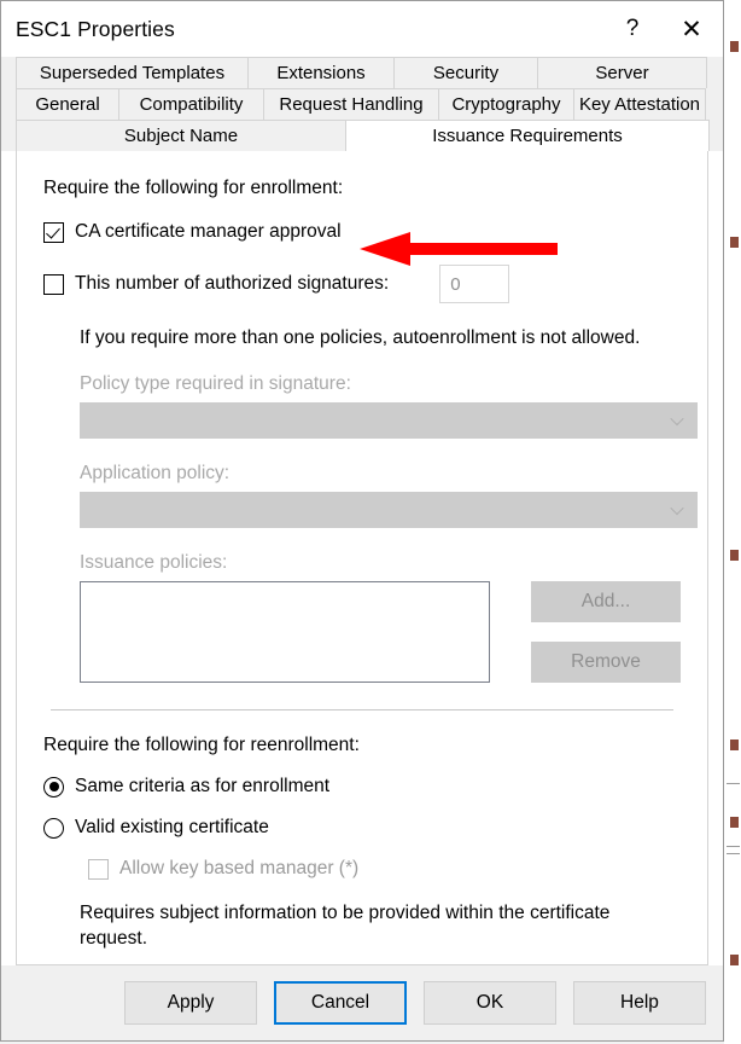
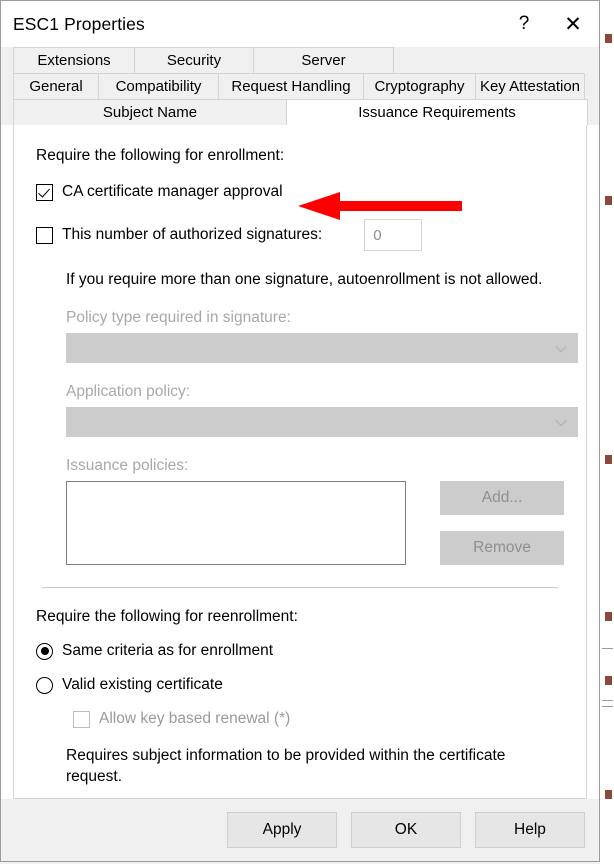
  ESC1 Properties
  ?
  ✕
- Superseded Templates
  Extensions
  Security
  Server
  General
  Compatibility
  Request Handling
  Cryptography
  Key Attestation
  Subject Name
  Issuance Requirements
  Require the following for enrollment:
  CA certificate manager approval
  This number of authorized signatures:
  0
- If you require more than one policies, autoenrollment is not allowed.
+ If you require more than one signature, autoenrollment is not allowed.
  Policy type required in signature:
  Application policy:
  Issuance policies:
  Add...
  Remove
  Require the following for reenrollment:
  Same criteria as for enrollment
  Valid existing certificate
- Allow key based manager (*)
+ Allow key based renewal (*)
  Requires subject information to be provided within the certificate request.
  Apply
- Cancel
  OK
  Help
